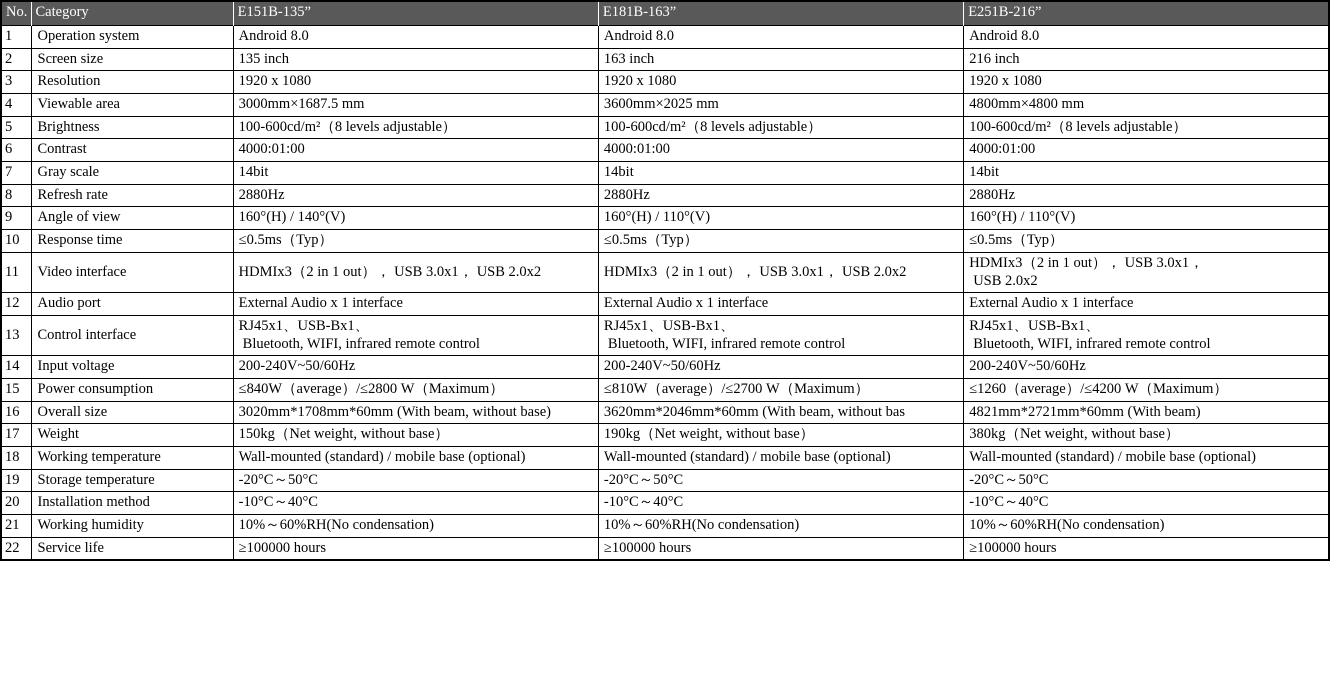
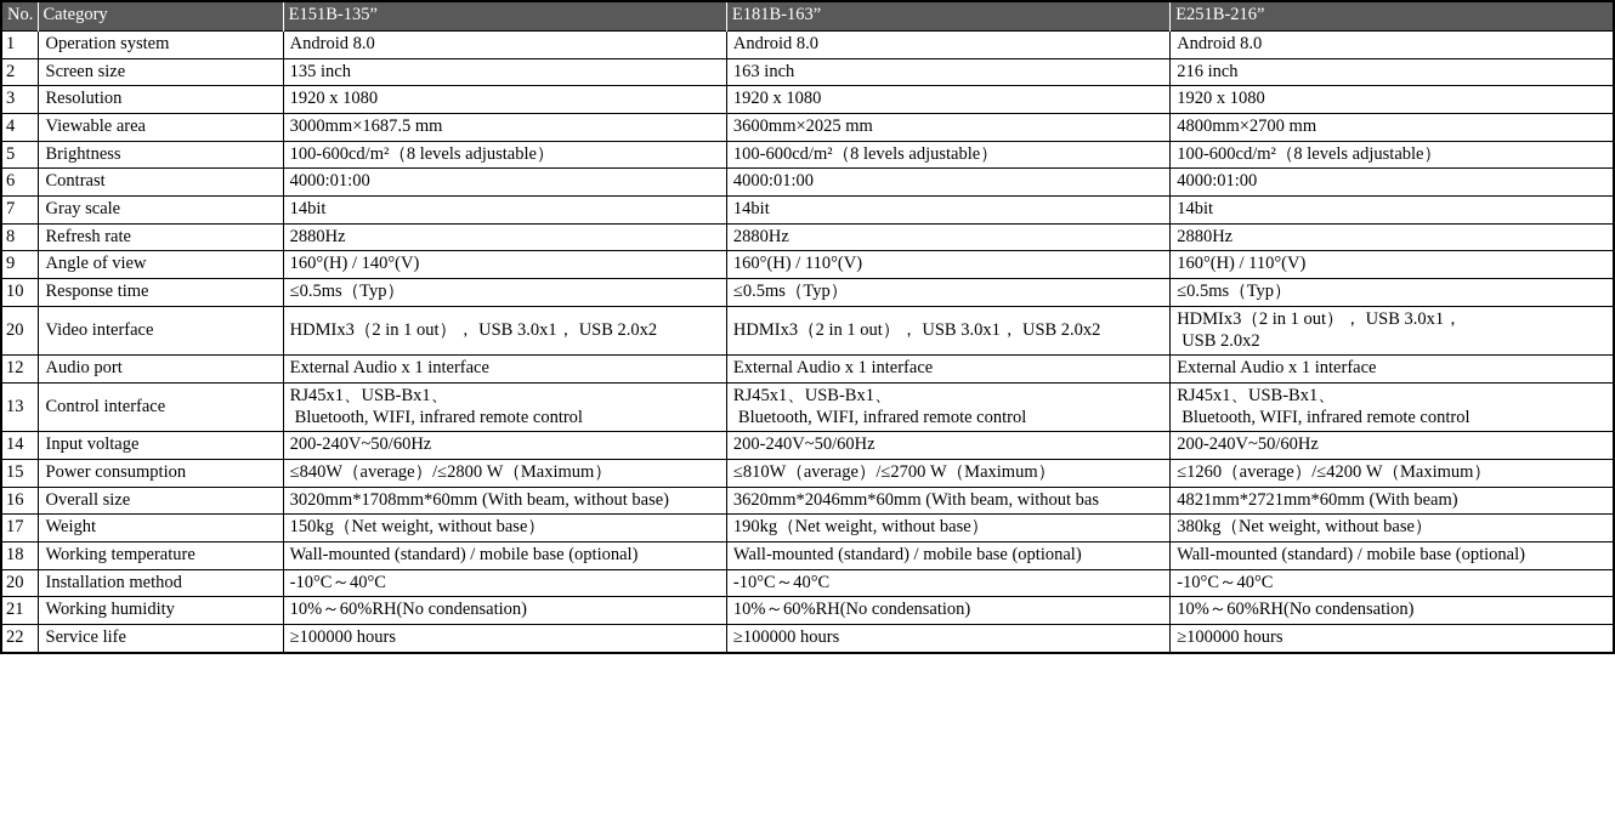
  No.	Category	E151B-135”	E181B-163”	E251B-216”
  1	Operation system	Android 8.0	Android 8.0	Android 8.0
  2	Screen size	135 inch	163 inch	216 inch
  3	Resolution	1920 x 1080	1920 x 1080	1920 x 1080
- 4	Viewable area	3000mm×1687.5 mm	3600mm×2025 mm	4800mm×4800 mm
+ 4	Viewable area	3000mm×1687.5 mm	3600mm×2025 mm	4800mm×2700 mm
  5	Brightness	100-600cd/m²（8 levels adjustable）	100-600cd/m²（8 levels adjustable）	100-600cd/m²（8 levels adjustable）
  6	Contrast	4000:01:00	4000:01:00	4000:01:00
  7	Gray scale	14bit	14bit	14bit
  8	Refresh rate	2880Hz	2880Hz	2880Hz
  9	Angle of view	160°(H) / 140°(V)	160°(H) / 110°(V)	160°(H) / 110°(V)
  10	Response time	≤0.5ms（Typ）	≤0.5ms（Typ）	≤0.5ms（Typ）
- 11	Video interface	HDMIx3（2 in 1 out）， USB 3.0x1， USB 2.0x2	HDMIx3（2 in 1 out）， USB 3.0x1， USB 2.0x2	HDMIx3（2 in 1 out）， USB 3.0x1， USB 2.0x2
+ 20	Video interface	HDMIx3（2 in 1 out）， USB 3.0x1， USB 2.0x2	HDMIx3（2 in 1 out）， USB 3.0x1， USB 2.0x2	HDMIx3（2 in 1 out）， USB 3.0x1， USB 2.0x2
  12	Audio port	External Audio x 1 interface	External Audio x 1 interface	External Audio x 1 interface
  13	Control interface	RJ45x1、USB-Bx1、 Bluetooth, WIFI, infrared remote control	RJ45x1、USB-Bx1、 Bluetooth, WIFI, infrared remote control	RJ45x1、USB-Bx1、 Bluetooth, WIFI, infrared remote control
  14	Input voltage	200-240V~50/60Hz	200-240V~50/60Hz	200-240V~50/60Hz
  15	Power consumption	≤840W（average）/≤2800 W（Maximum）	≤810W（average）/≤2700 W（Maximum）	≤1260（average）/≤4200 W（Maximum）
  16	Overall size	3020mm*1708mm*60mm (With beam, without base)	3620mm*2046mm*60mm (With beam, without bas	4821mm*2721mm*60mm (With beam)
  17	Weight	150kg（Net weight, without base）	190kg（Net weight, without base）	380kg（Net weight, without base）
  18	Working temperature	Wall-mounted (standard) / mobile base (optional)	Wall-mounted (standard) / mobile base (optional)	Wall-mounted (standard) / mobile base (optional)
- 19	Storage temperature	-20°C～50°C	-20°C～50°C	-20°C～50°C
  20	Installation method	-10°C～40°C	-10°C～40°C	-10°C～40°C
  21	Working humidity	10%～60%RH(No condensation)	10%～60%RH(No condensation)	10%～60%RH(No condensation)
  22	Service life	≥100000 hours	≥100000 hours	≥100000 hours
